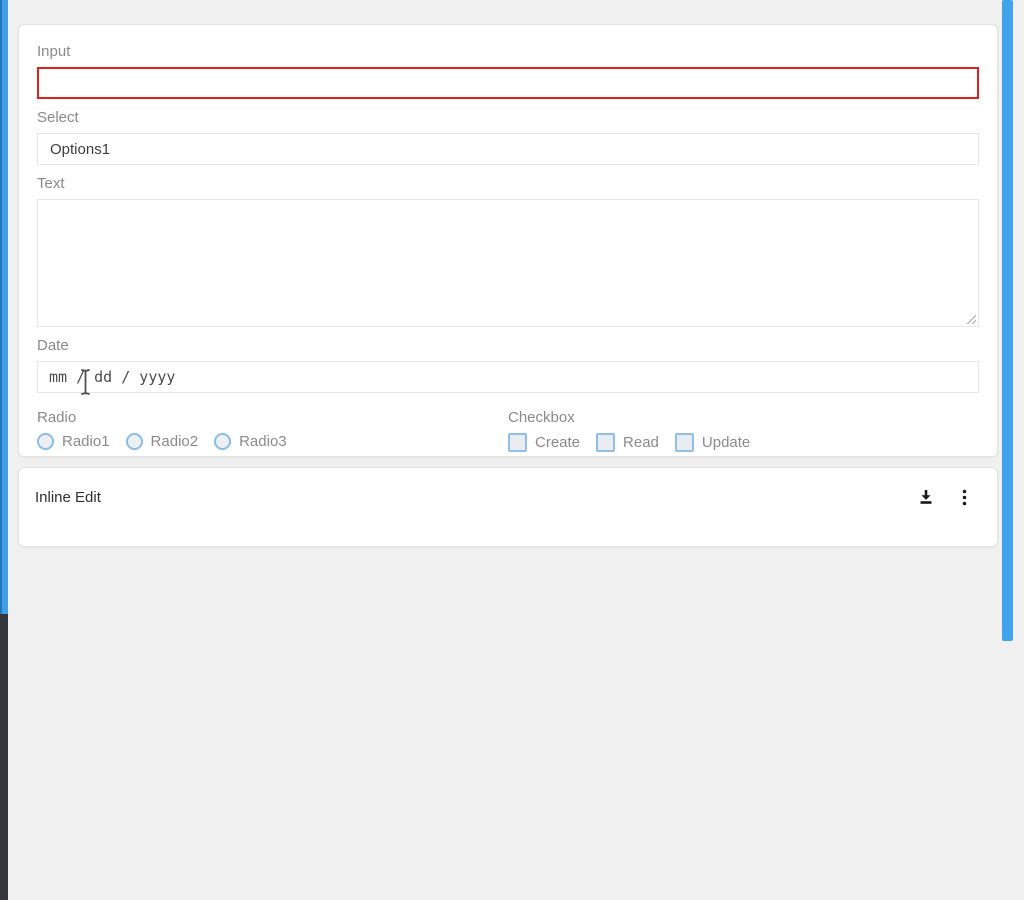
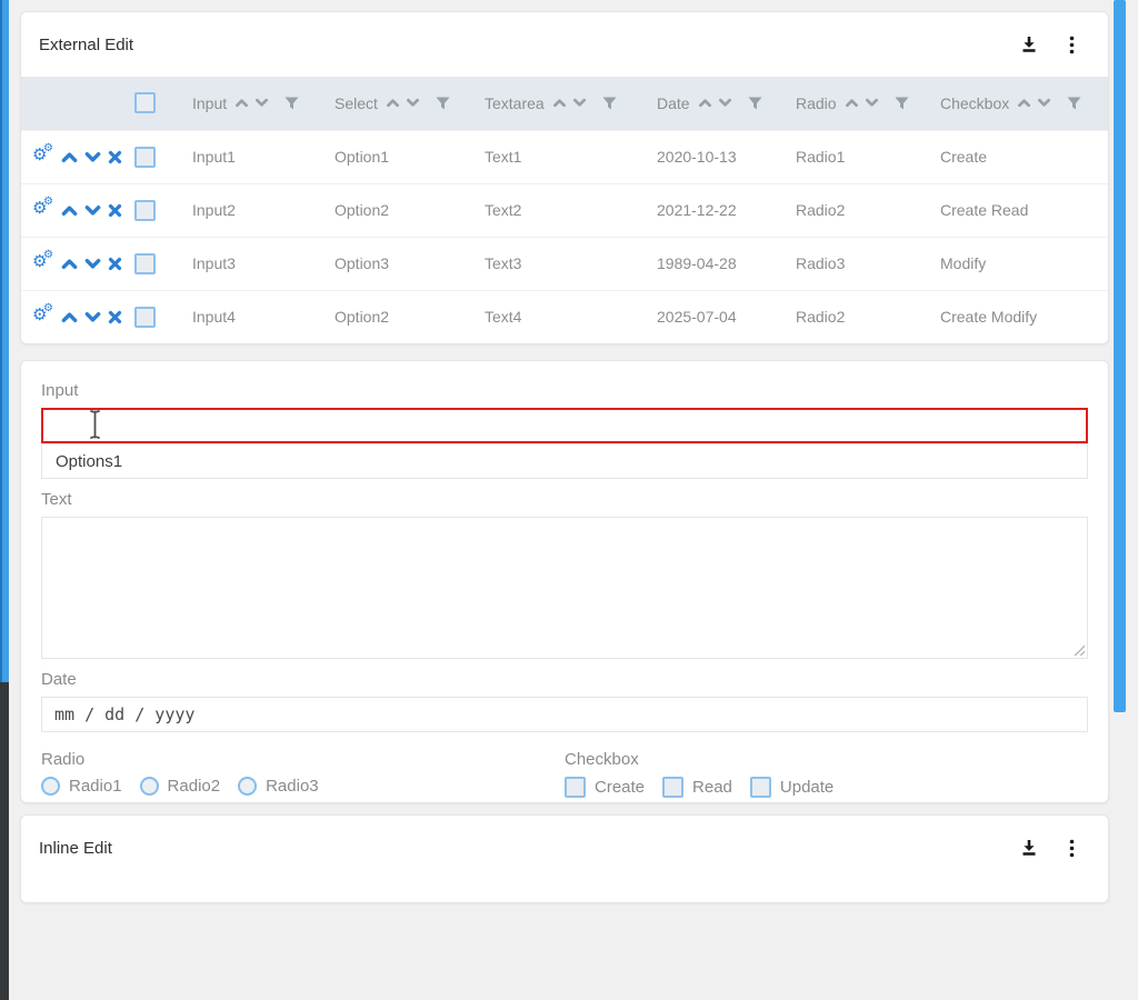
+ External Edit
+ 		Input	Select	Textarea	Date	Radio	Checkbox
+ ⚙⚙		Input1	Option1	Text1	2020-10-13	Radio1	Create
+ ⚙⚙		Input2	Option2	Text2	2021-12-22	Radio2	Create Read
+ ⚙⚙		Input3	Option3	Text3	1989-04-28	Radio3	Modify
+ ⚙⚙		Input4	Option2	Text4	2025-07-04	Radio2	Create Modify
  Input
- Select
  Options1
  Text
  Date
  mm / dd / yyyy
  Radio
  Radio1
  Radio2
  Radio3
  Checkbox
  Create
  Read
  Update
  Inline Edit
